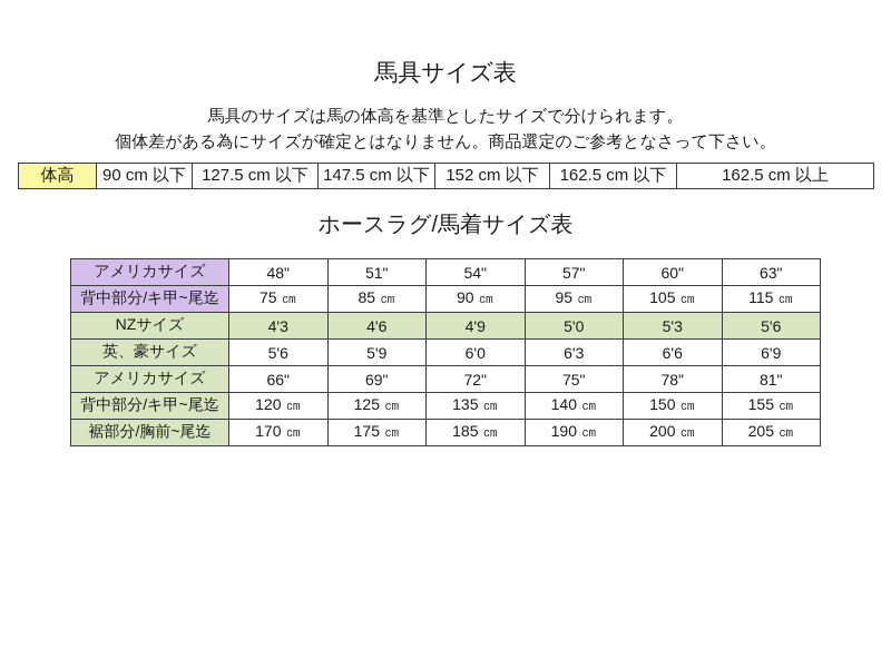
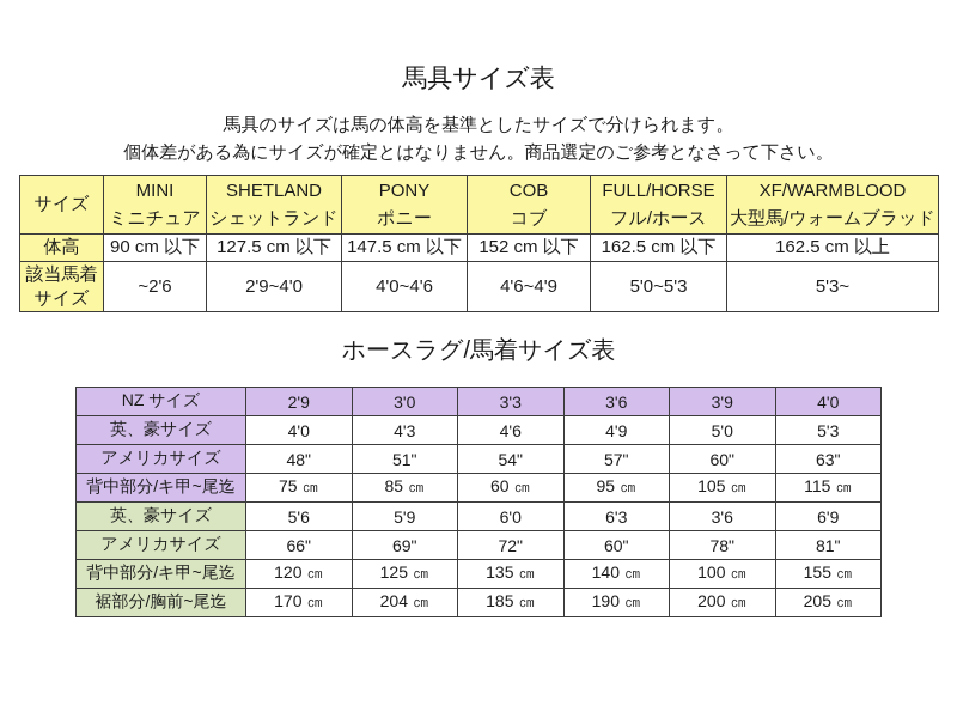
  馬具サイズ表
  馬具のサイズは馬の体高を基準としたサイズで分けられます。
  個体差がある為にサイズが確定とはなりません。商品選定のご参考となさって下さい。
+ サイズ	MINI ミニチュア	SHETLAND シェットランド	PONY ポニー	COB コブ	FULL/HORSE フル/ホース	XF/WARMBLOOD 大型馬/ウォームブラッド
  体高	90 cm 以下	127.5 cm 以下	147.5 cm 以下	152 cm 以下	162.5 cm 以下	162.5 cm 以上
+ 該当馬着 サイズ	~2'6	2'9~4'0	4'0~4'6	4'6~4'9	5'0~5'3	5'3~
  ホースラグ/馬着サイズ表
+ NZ サイズ	2'9	3'0	3'3	3'6	3'9	4'0
+ 英、豪サイズ	4'0	4'3	4'6	4'9	5'0	5'3
  アメリカサイズ	48"	51"	54"	57"	60"	63"
- 背中部分/キ甲~尾迄	75 ㎝	85 ㎝	90 ㎝	95 ㎝	105 ㎝	115 ㎝
+ 背中部分/キ甲~尾迄	75 ㎝	85 ㎝	60 ㎝	95 ㎝	105 ㎝	115 ㎝
- NZサイズ	4'3	4'6	4'9	5'0	5'3	5'6
- 英、豪サイズ	5'6	5'9	6'0	6'3	6'6	6'9
+ 英、豪サイズ	5'6	5'9	6'0	6'3	3'6	6'9
- アメリカサイズ	66"	69"	72"	75"	78"	81"
+ アメリカサイズ	66"	69"	72"	60"	78"	81"
- 背中部分/キ甲~尾迄	120 ㎝	125 ㎝	135 ㎝	140 ㎝	150 ㎝	155 ㎝
+ 背中部分/キ甲~尾迄	120 ㎝	125 ㎝	135 ㎝	140 ㎝	100 ㎝	155 ㎝
- 裾部分/胸前~尾迄	170 ㎝	175 ㎝	185 ㎝	190 ㎝	200 ㎝	205 ㎝
+ 裾部分/胸前~尾迄	170 ㎝	204 ㎝	185 ㎝	190 ㎝	200 ㎝	205 ㎝
